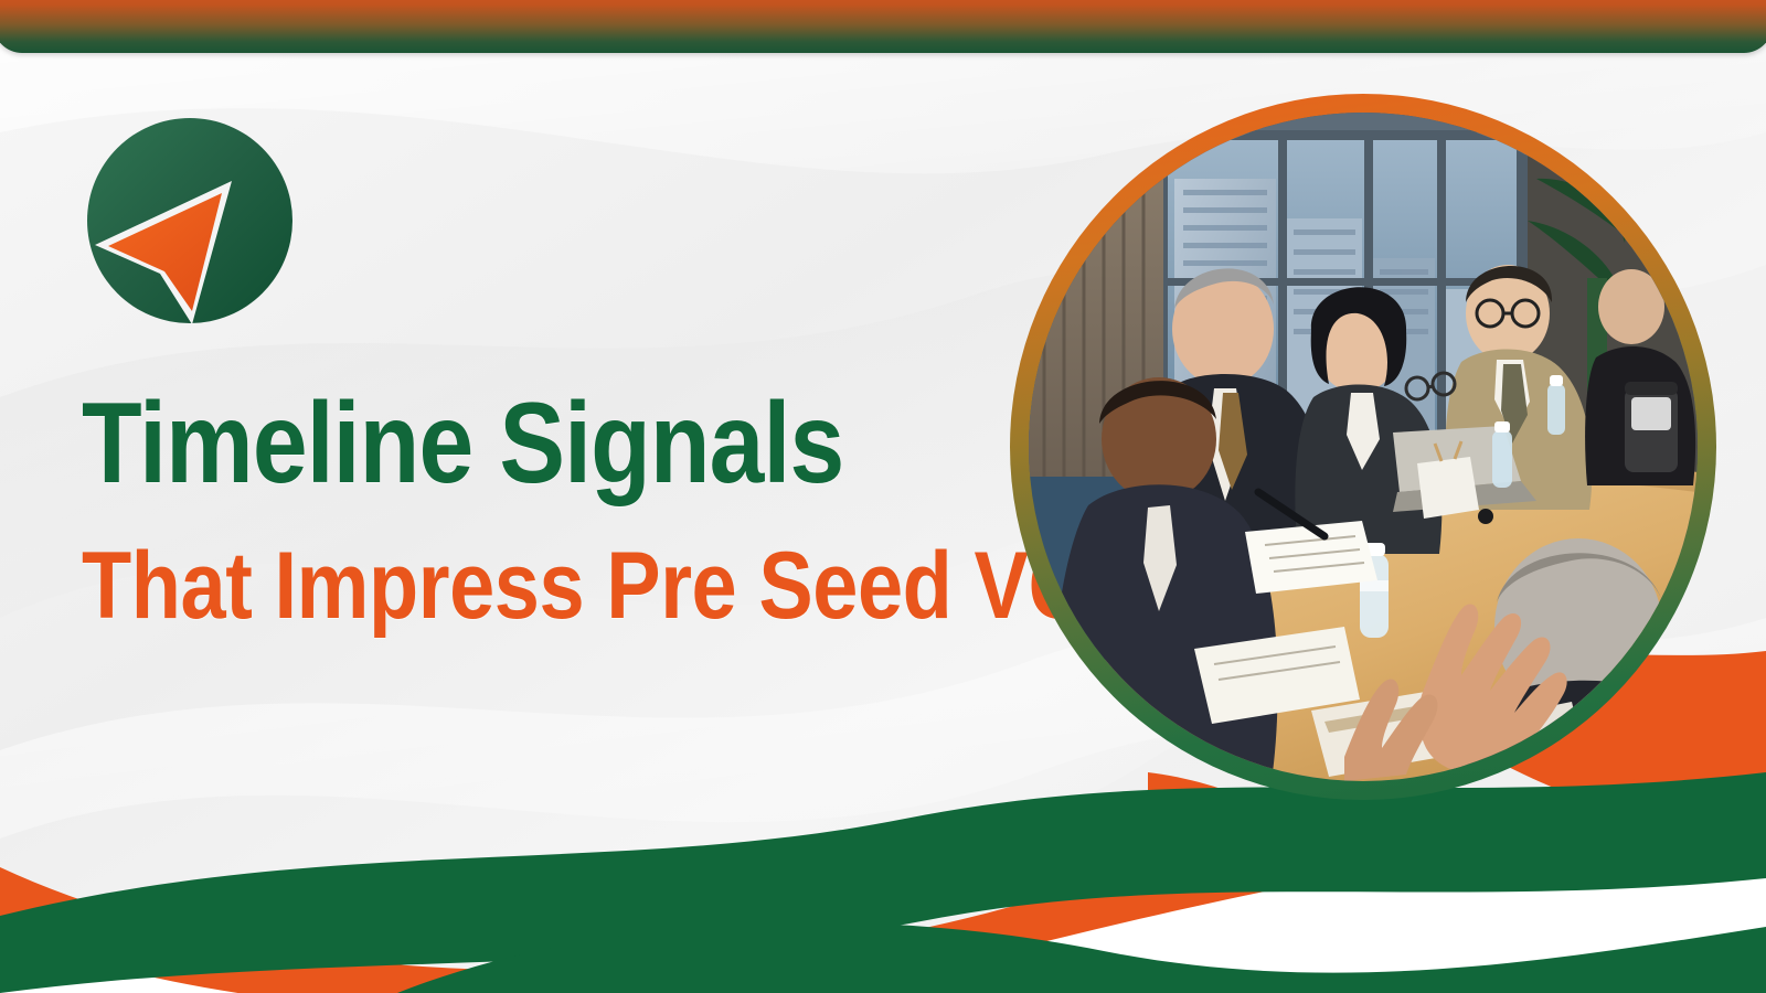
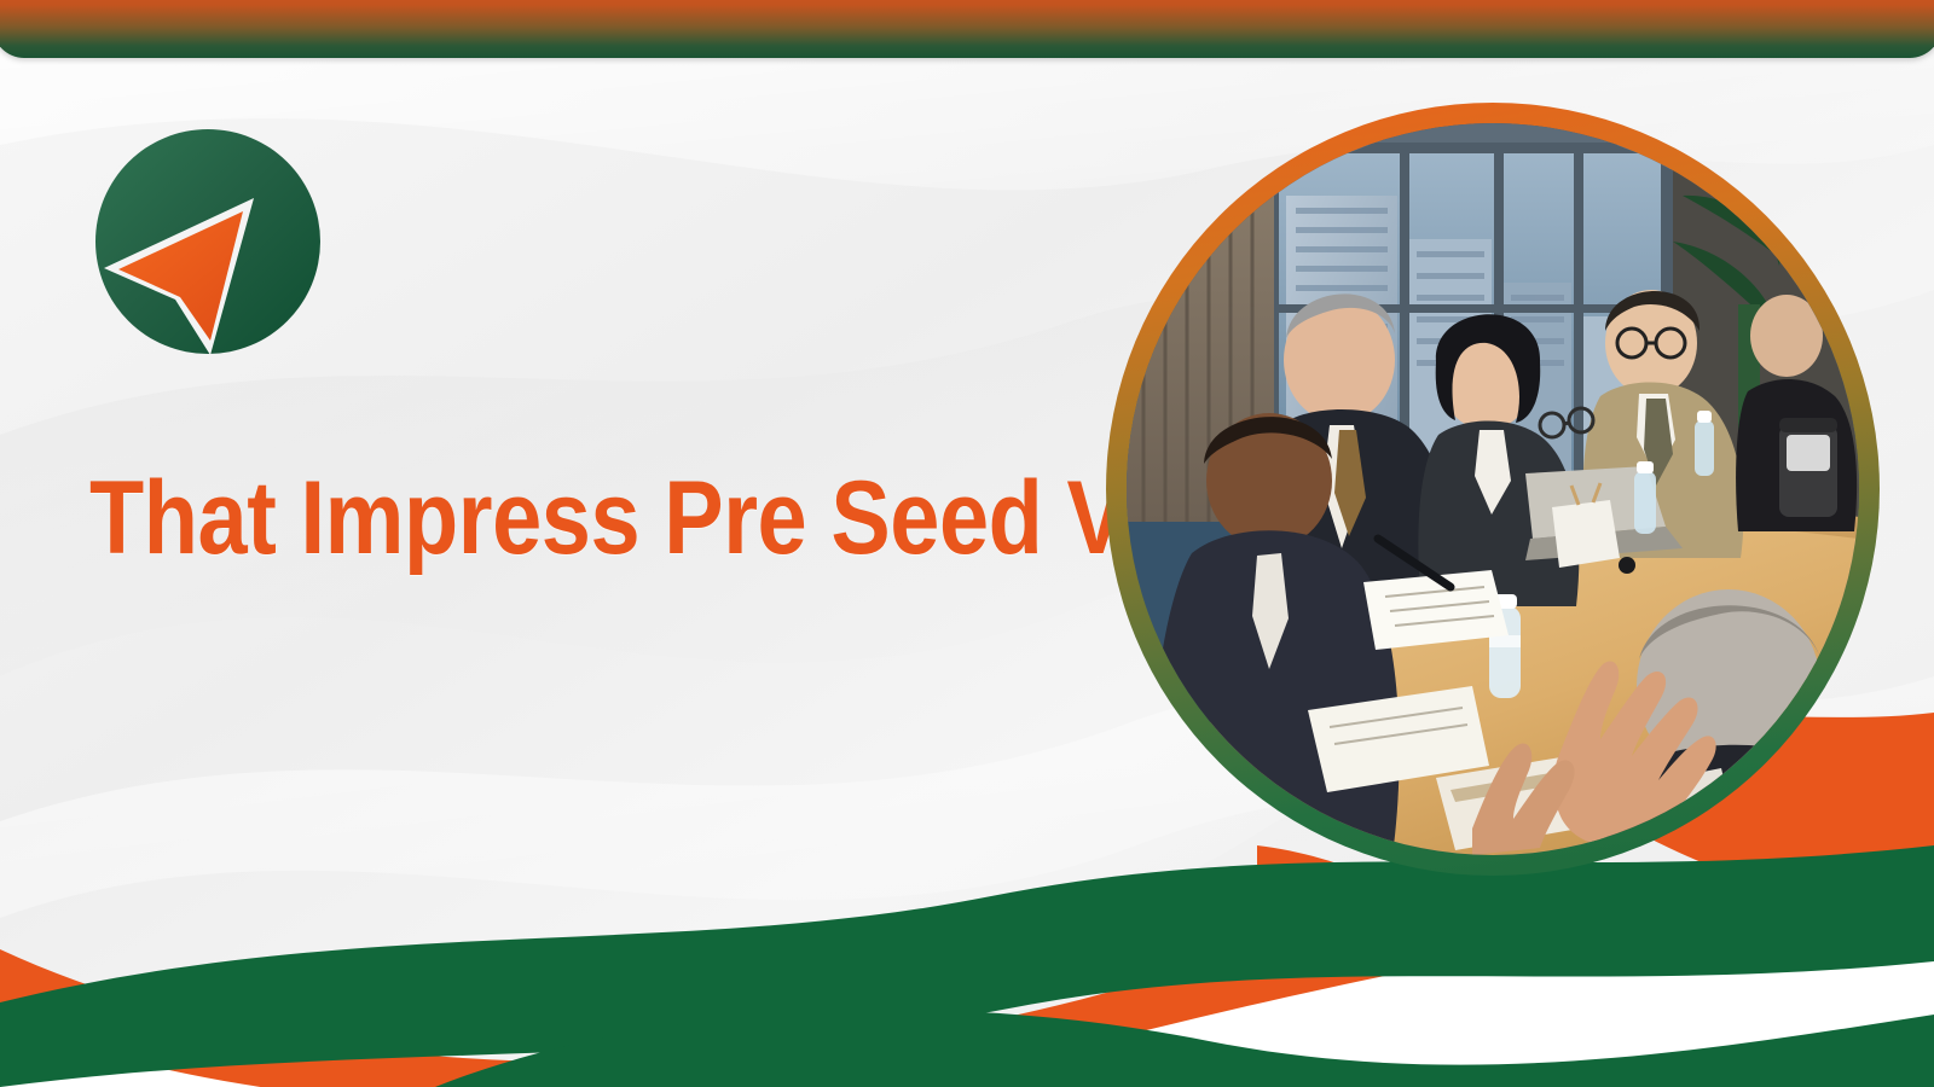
- Timeline Signals
  That Impress Pre Se
